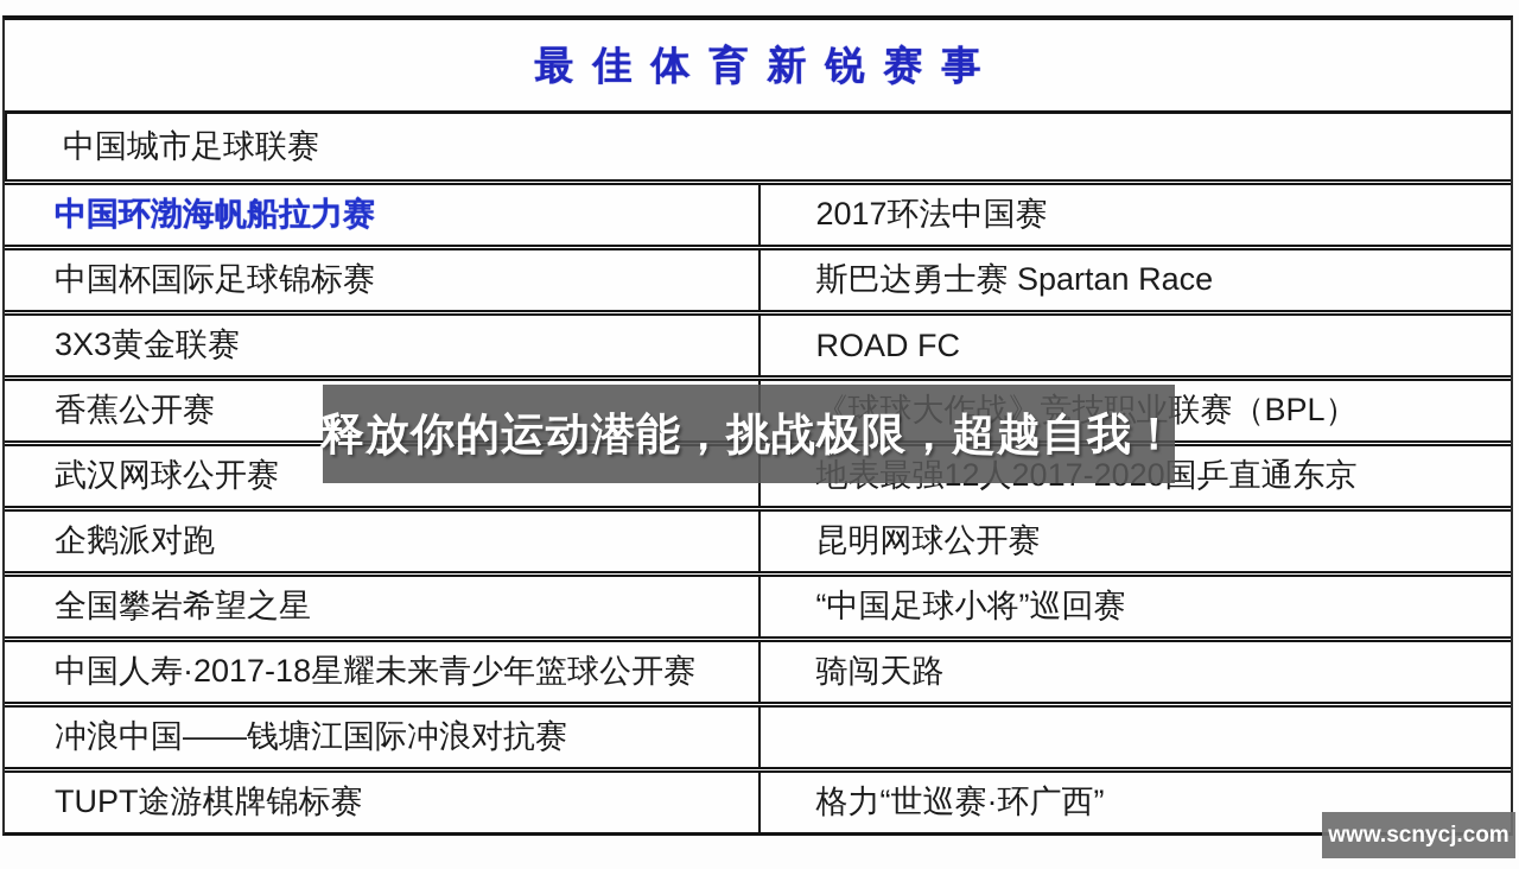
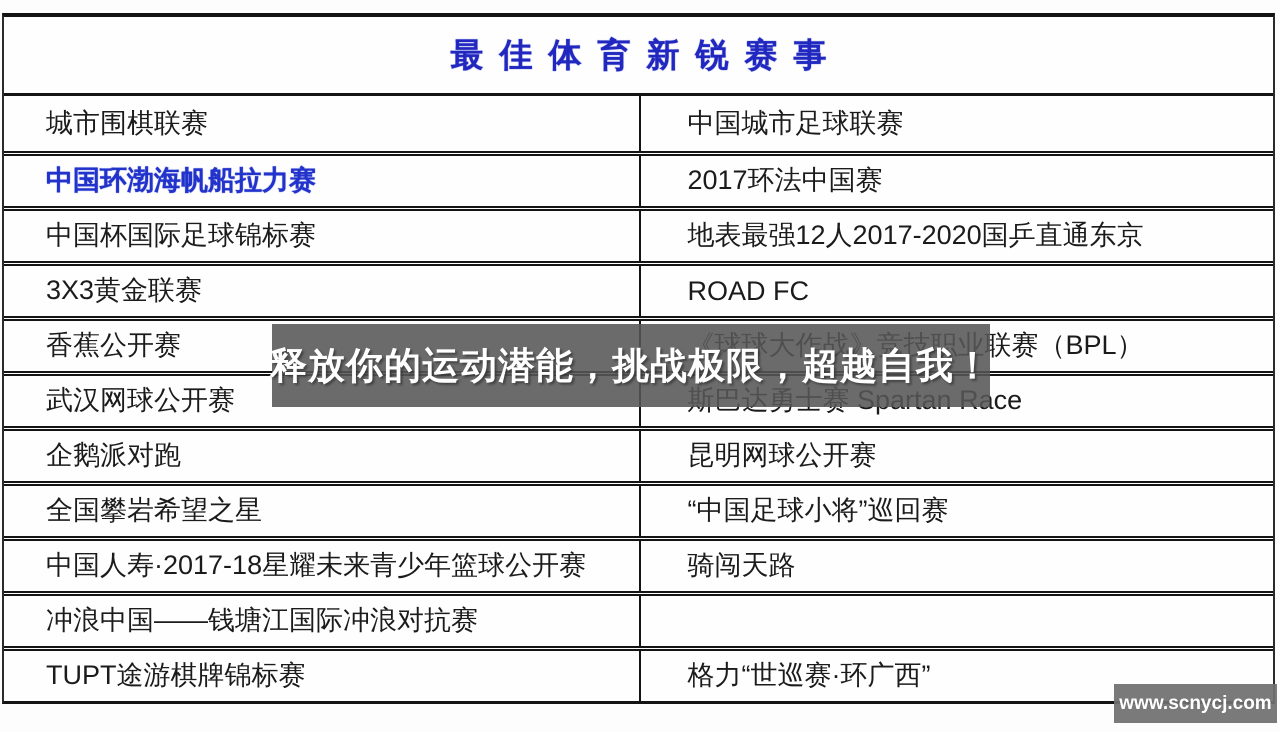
  最佳体育新锐赛事
+ 城市围棋联赛
  中国城市足球联赛
  中国环渤海帆船拉力赛
  2017环法中国赛
  中国杯国际足球锦标赛
- 斯巴达勇士赛 Spartan Race
+ 地表最强12人2017-2020国乒直通东京
  3X3黄金联赛
  ROAD FC
  香蕉公开赛
  《球球大作战》竞技职业联赛（BPL）
  武汉网球公开赛
- 地表最强12人2017-2020国乒直通东京
+ 斯巴达勇士赛 Spartan Race
  企鹅派对跑
  昆明网球公开赛
  全国攀岩希望之星
  “中国足球小将”巡回赛
  中国人寿·2017-18星耀未来青少年篮球公开赛
  骑闯天路
  冲浪中国——钱塘江国际冲浪对抗赛
  TUPT途游棋牌锦标赛
  格力“世巡赛·环广西”
  释放你的运动潜能，挑战极限，超越自我！
  www.scnycj.com
